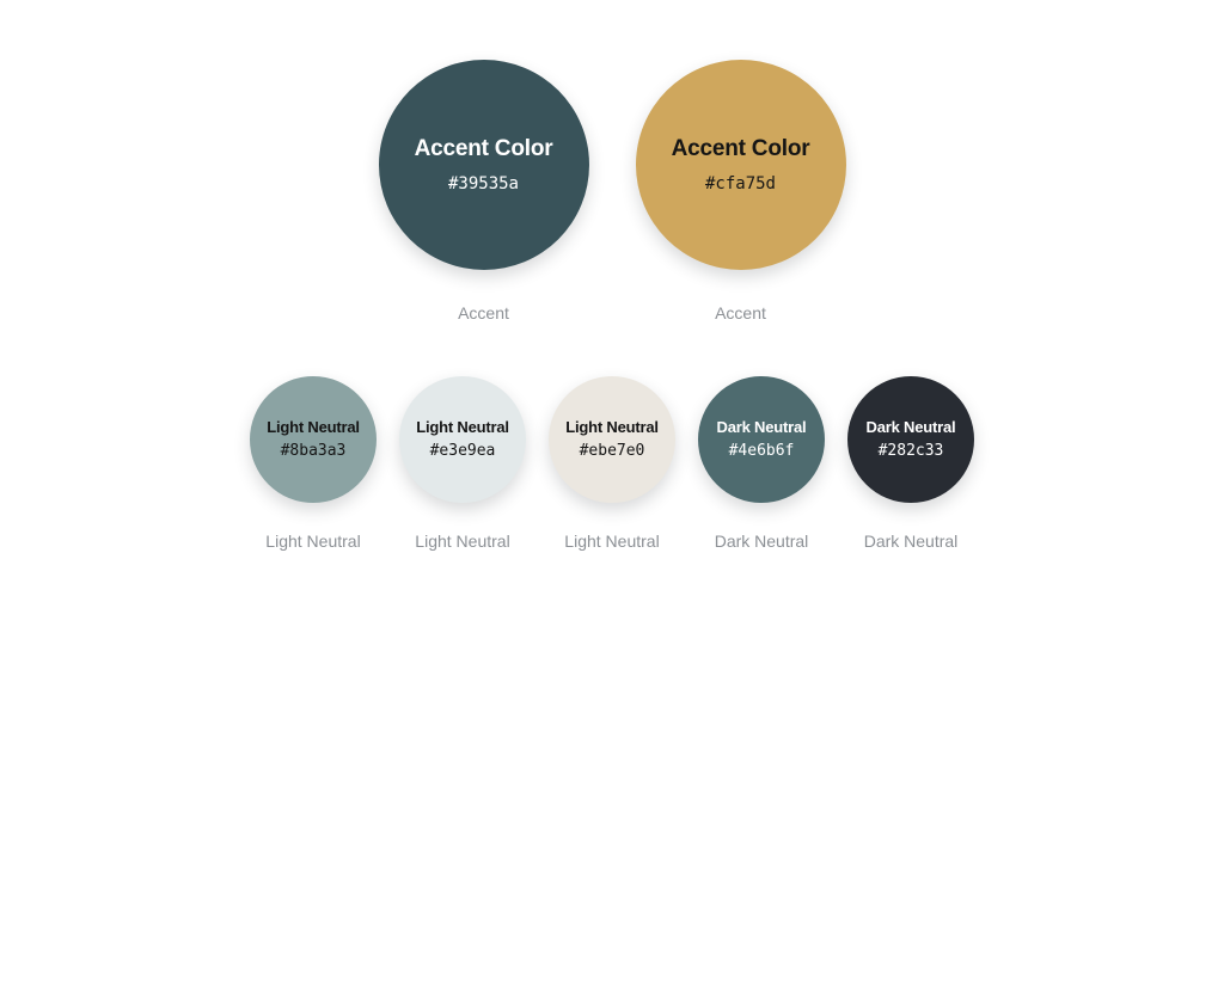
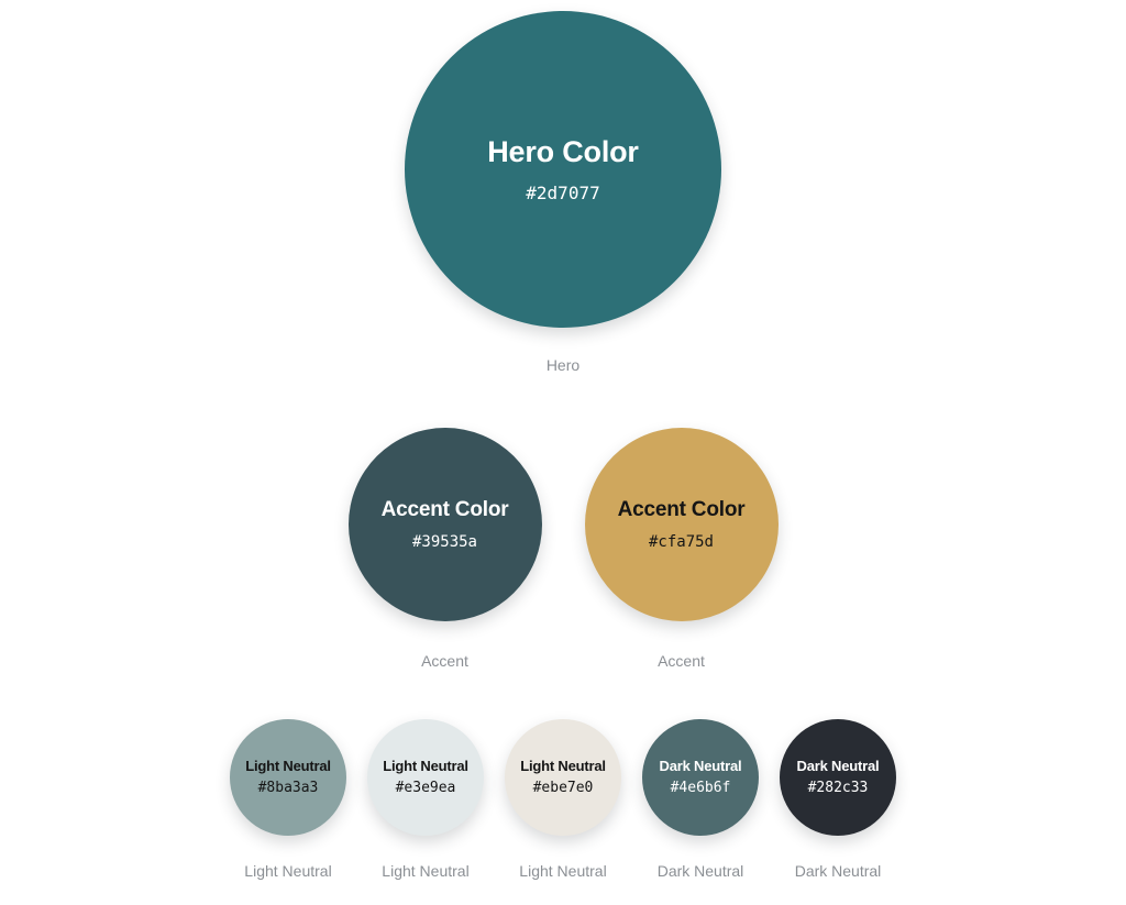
+ Hero Color
+ #2d7077
+ Hero
  Accent Color
  #39535a
  Accent
  Accent Color
  #cfa75d
  Accent
  Light Neutral
  #8ba3a3
  Light Neutral
  Light Neutral
  #e3e9ea
  Light Neutral
  Light Neutral
  #ebe7e0
  Light Neutral
  Dark Neutral
  #4e6b6f
  Dark Neutral
  Dark Neutral
  #282c33
  Dark Neutral
